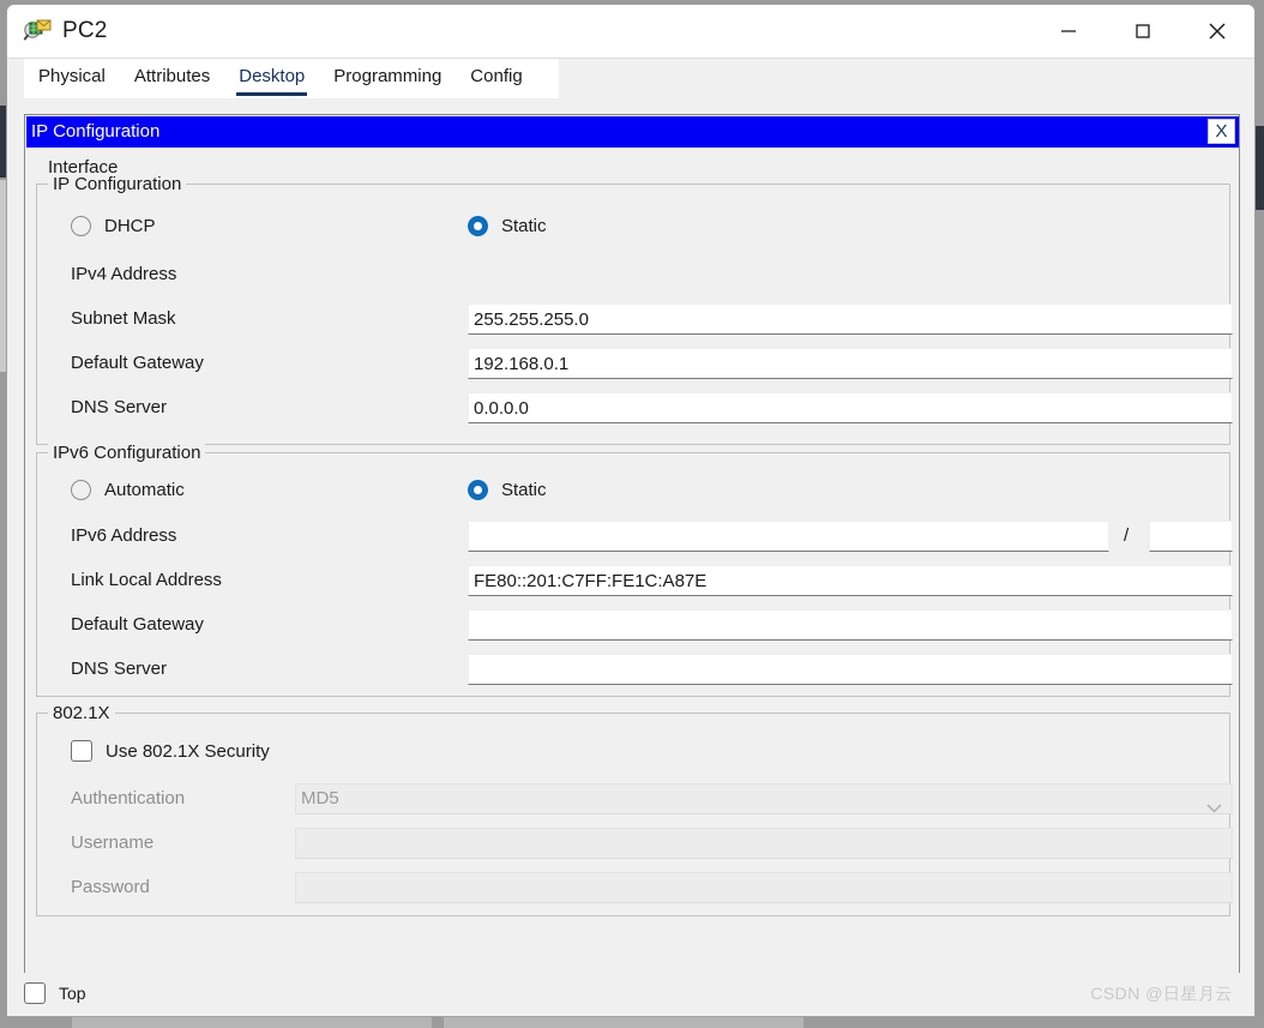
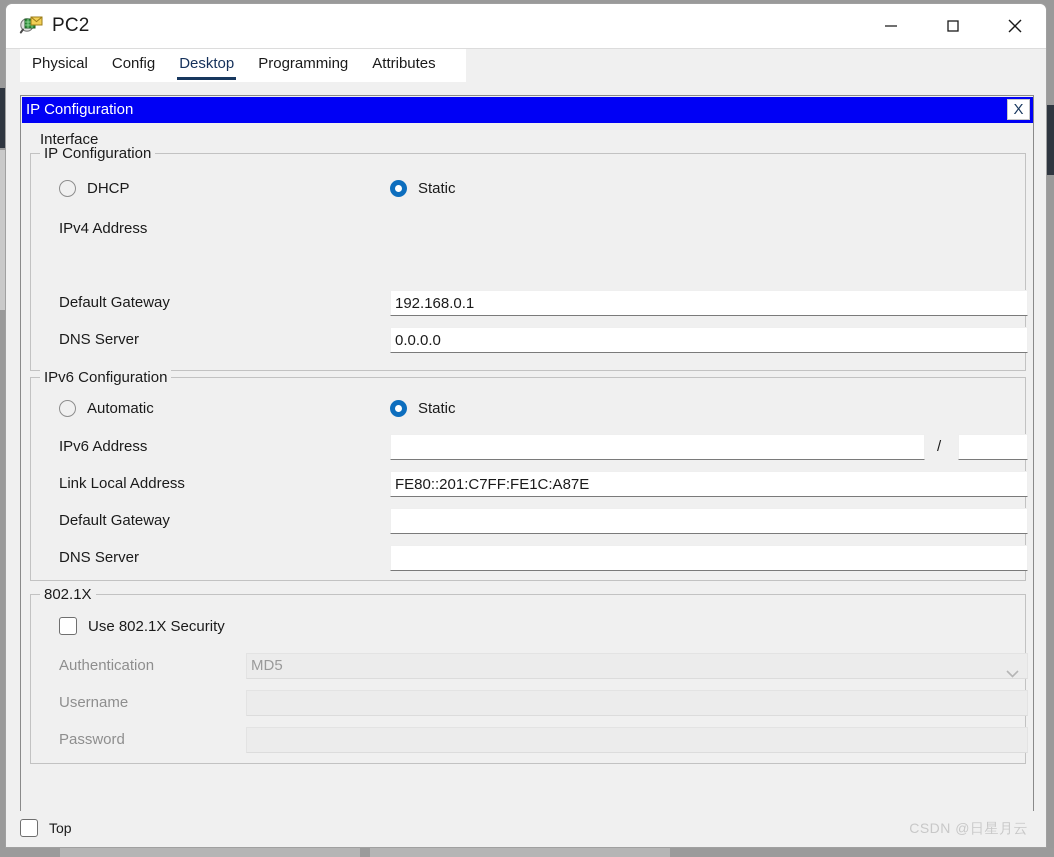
  PC2
  Physical
- Attributes
+ Config
  Desktop
  Programming
- Config
+ Attributes
  IP Configuration
  X
  Interface
  IP Configuration
  DHCP
  Static
  IPv4 Address
- Subnet Mask
- 255.255.255.0
  Default Gateway
  192.168.0.1
  DNS Server
  0.0.0.0
  IPv6 Configuration
  Automatic
  Static
  IPv6 Address
  /
  Link Local Address
  FE80::201:C7FF:FE1C:A87E
  Default Gateway
  DNS Server
  802.1X
  Use 802.1X Security
  Authentication
  MD5
  Username
  Password
  Top
  CSDN @日星月云
